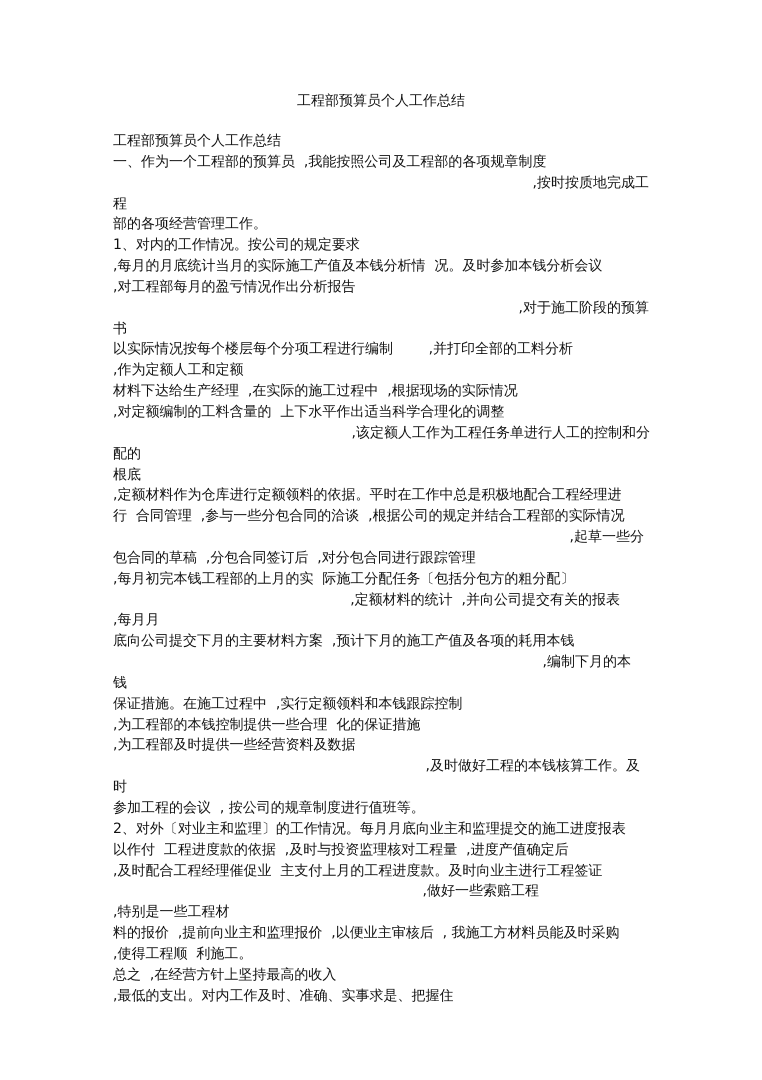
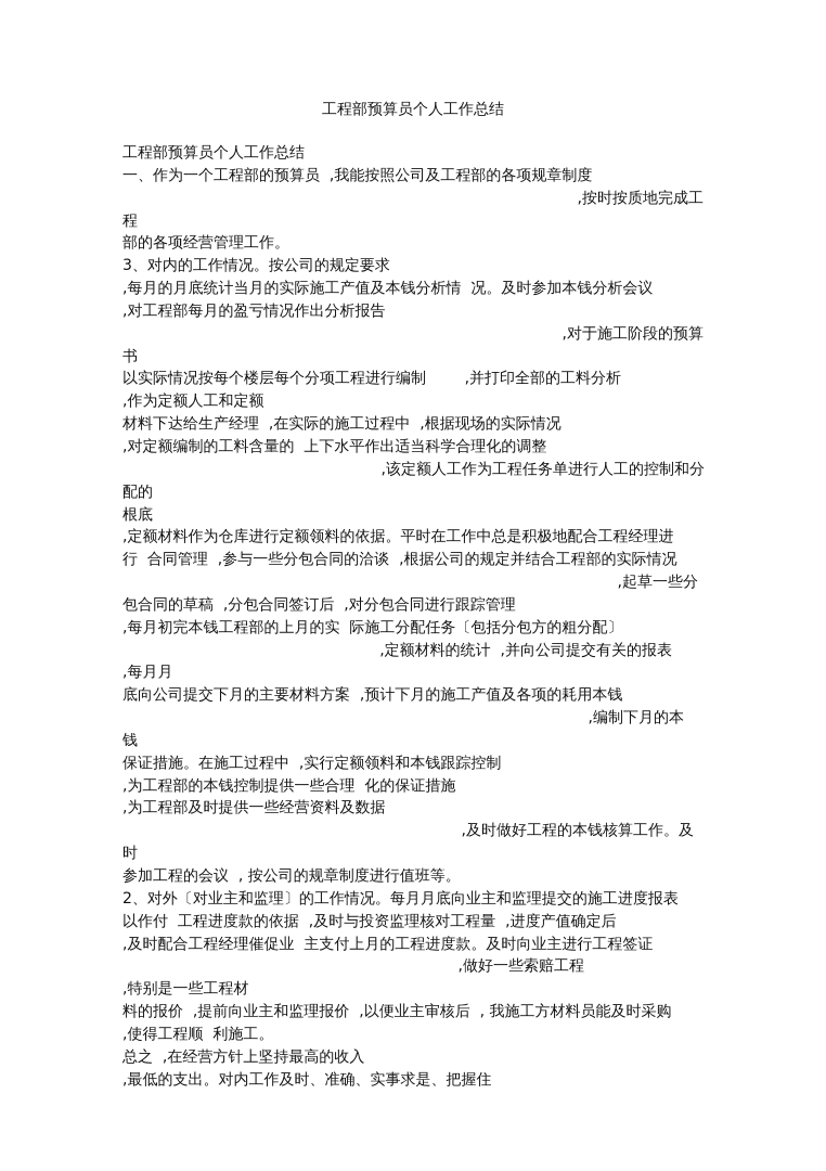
  工程部预算员个人工作总结
  工程部预算员个人工作总结
  一、作为一个工程部的预算员 ,我能按照公司及工程部的各项规章制度
  ,按时按质地完成工
  程
  部的各项经营管理工作。
- 1、对内的工作情况。按公司的规定要求
+ 3、对内的工作情况。按公司的规定要求
  ,每月的月底统计当月的实际施工产值及本钱分析情 况。及时参加本钱分析会议
  ,对工程部每月的盈亏情况作出分析报告
  ,对于施工阶段的预算
  书
  以实际情况按每个楼层每个分项工程进行编制 ,并打印全部的工料分析
  ,作为定额人工和定额
  材料下达给生产经理 ,在实际的施工过程中 ,根据现场的实际情况
  ,对定额编制的工料含量的 上下水平作出适当科学合理化的调整
  ,该定额人工作为工程任务单进行人工的控制和分
  配的
  根底
  ,定额材料作为仓库进行定额领料的依据。平时在工作中总是积极地配合工程经理进
  行 合同管理 ,参与一些分包合同的洽谈 ,根据公司的规定并结合工程部的实际情况
  ,起草一些分
  包合同的草稿 ,分包合同签订后 ,对分包合同进行跟踪管理
  ,每月初完本钱工程部的上月的实 际施工分配任务〔包括分包方的粗分配〕
  ,定额材料的统计 ,并向公司提交有关的报表
  ,每月月
  底向公司提交下月的主要材料方案 ,预计下月的施工产值及各项的耗用本钱
  ,编制下月的本
  钱
  保证措施。在施工过程中 ,实行定额领料和本钱跟踪控制
  ,为工程部的本钱控制提供一些合理 化的保证措施
  ,为工程部及时提供一些经营资料及数据
  ,及时做好工程的本钱核算工作。及
  时
  参加工程的会议 , 按公司的规章制度进行值班等。
  2、对外〔对业主和监理〕的工作情况。每月月底向业主和监理提交的施工进度报表
  以作付 工程进度款的依据 ,及时与投资监理核对工程量 ,进度产值确定后
  ,及时配合工程经理催促业 主支付上月的工程进度款。及时向业主进行工程签证
  ,做好一些索赔工程
  ,特别是一些工程材
  料的报价 ,提前向业主和监理报价 ,以便业主审核后 , 我施工方材料员能及时采购
  ,使得工程顺 利施工。
  总之 ,在经营方针上坚持最高的收入
  ,最低的支出。对内工作及时、准确、实事求是、把握住
